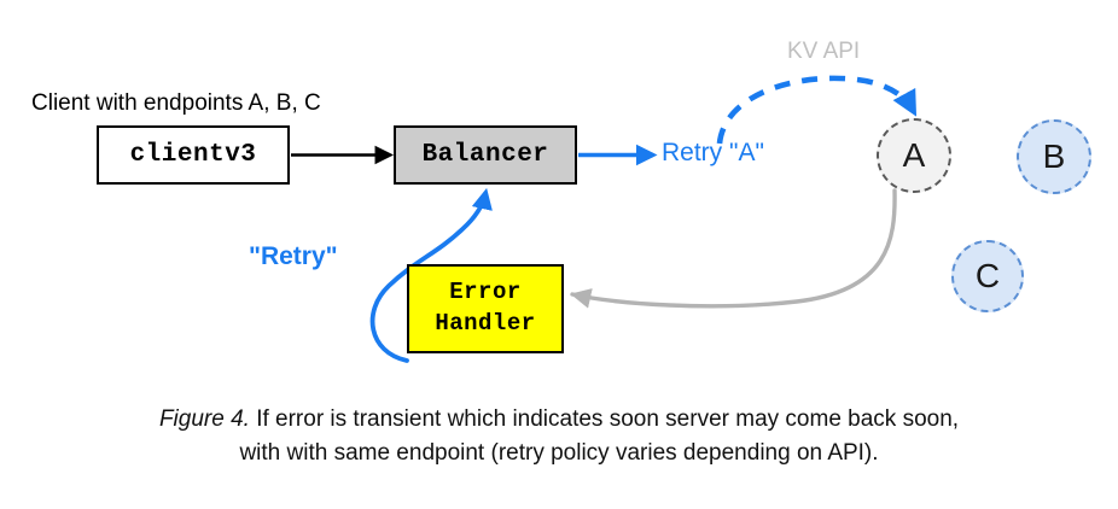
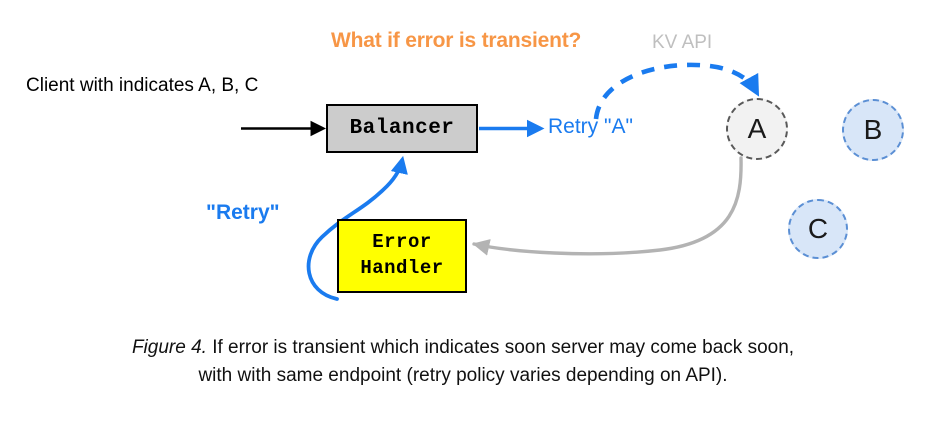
+ What if error is transient?
  KV API
- Client with endpoints A, B, C
+ Client with indicates A, B, C
- clientv3
  Balancer
  Error
  Handler
  Retry "A"
  "Retry"
  A
  B
  C
  Figure 4. If error is transient which indicates soon server may come back soon,
  with with same endpoint (retry policy varies depending on API).
